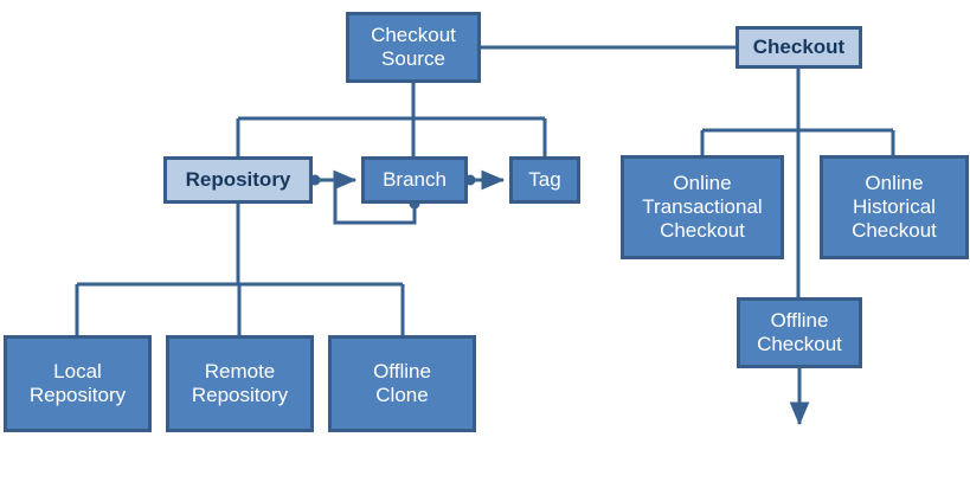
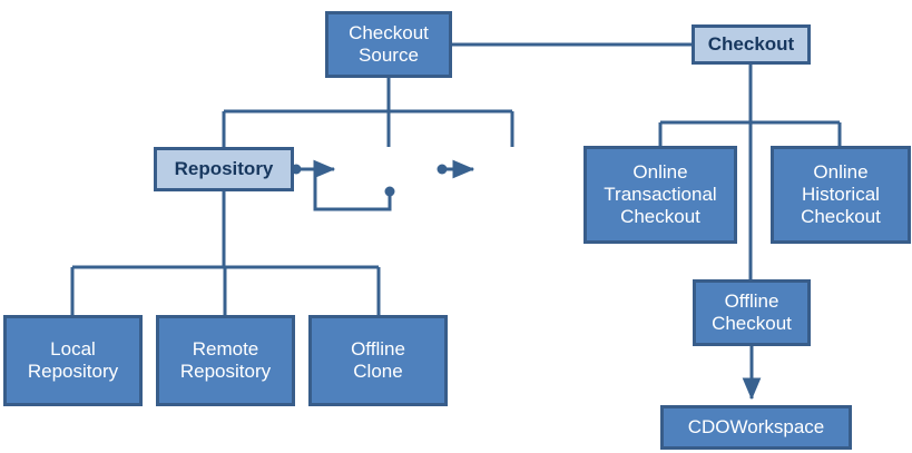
  Checkout
  Source
  Checkout
  Repository
- Branch
- Tag
  Online
  Transactional
  Checkout
  Online
  Historical
  Checkout
  Offline
  Checkout
+ CDOWorkspace
  Local
  Repository
  Remote
  Repository
  Offline
  Clone
